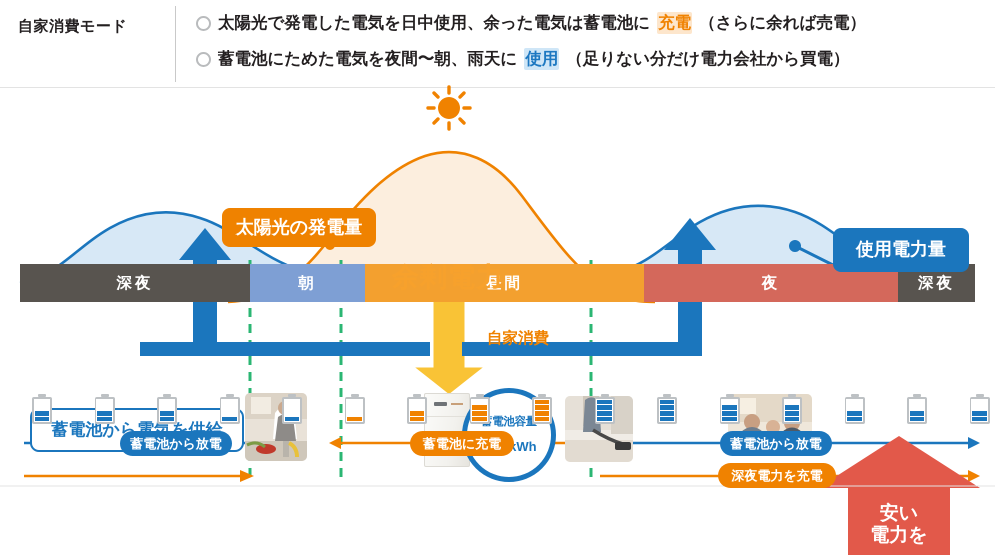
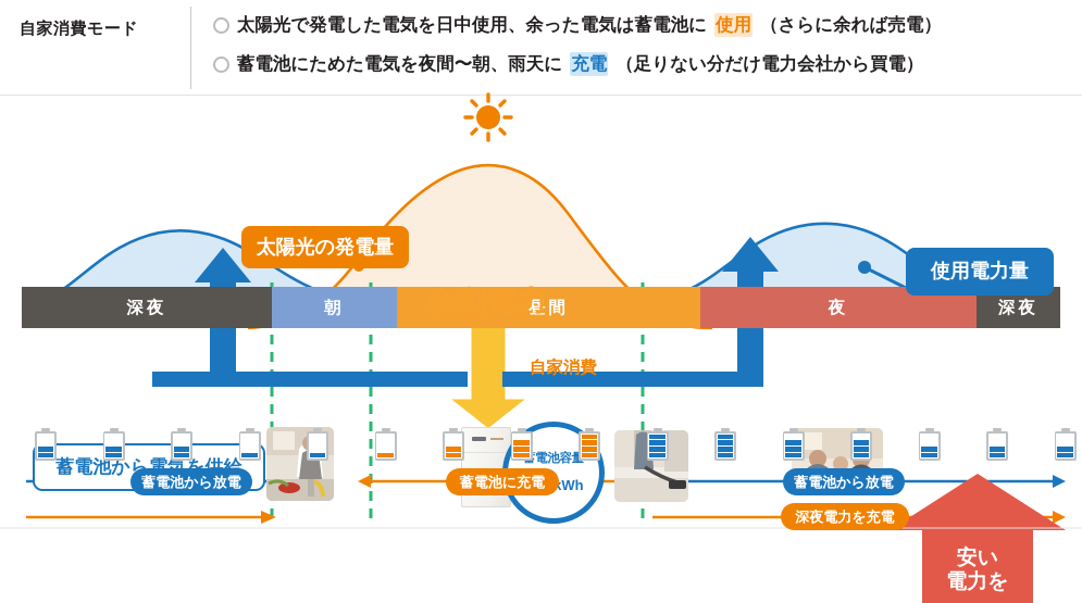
  自家消費モード
  太陽光で発電した電気を日中使用、余った電気は蓄電池に
- 充電
+ 使用
  （さらに余れば売電）
  蓄電池にためた電気を夜間〜朝、雨天に
- 使用
+ 充電
  （足りない分だけ電力会社から買電）
  深夜
  朝
  昼間
  夜
  深夜
  太陽光の発電量
  使用電力量
  蓄電池から電気を供給
  余剰電力
  自家消費
  蓄電池から放電
  蓄電池に充電
  蓄電池から放電
  深夜電力を充電
  安い
  電力を
